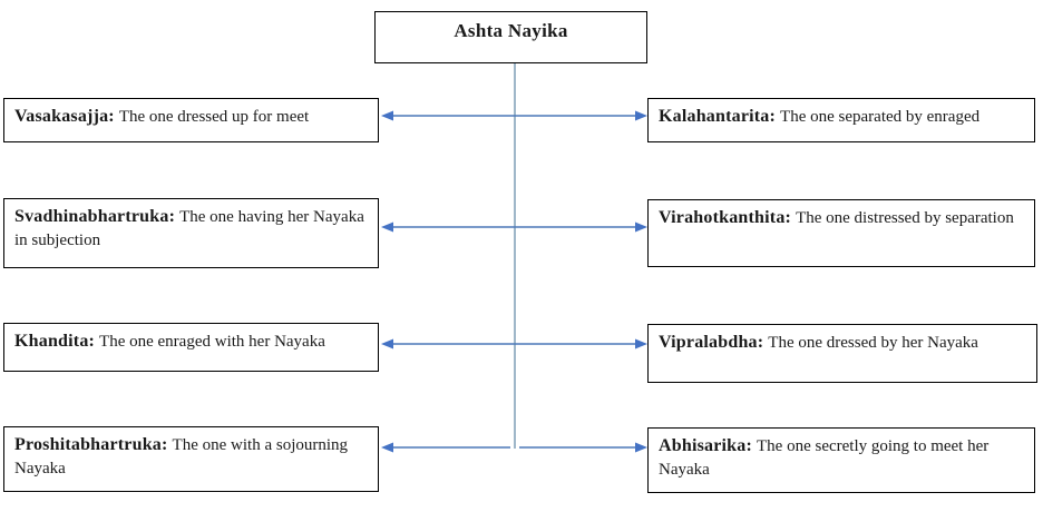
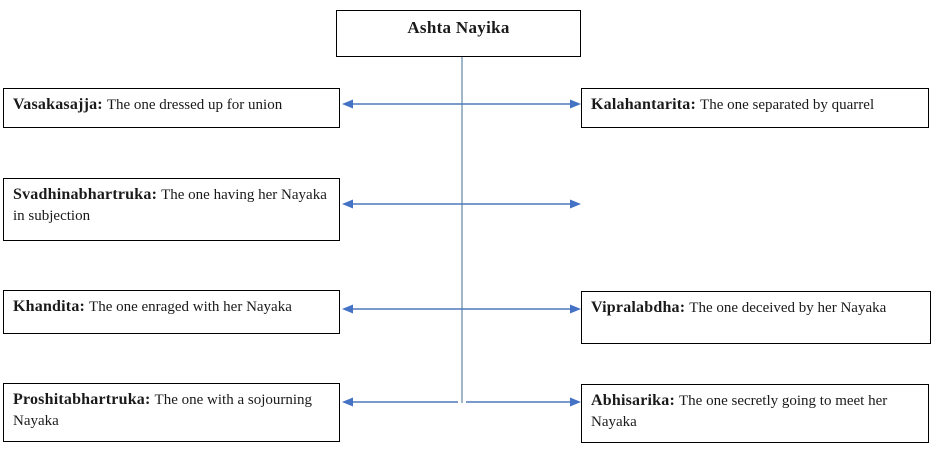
  Ashta Nayika
- Vasakasajja: The one dressed up for meet
+ Vasakasajja: The one dressed up for union
  Svadhinabhartruka: The one having her Nayaka in subjection
  Khandita: The one enraged with her Nayaka
  Proshitabhartruka: The one with a sojourning Nayaka
- Kalahantarita: The one separated by enraged
+ Kalahantarita: The one separated by quarrel
- Virahotkanthita: The one distressed by separation
- Vipralabdha: The one dressed by her Nayaka
+ Vipralabdha: The one deceived by her Nayaka
  Abhisarika: The one secretly going to meet her Nayaka
